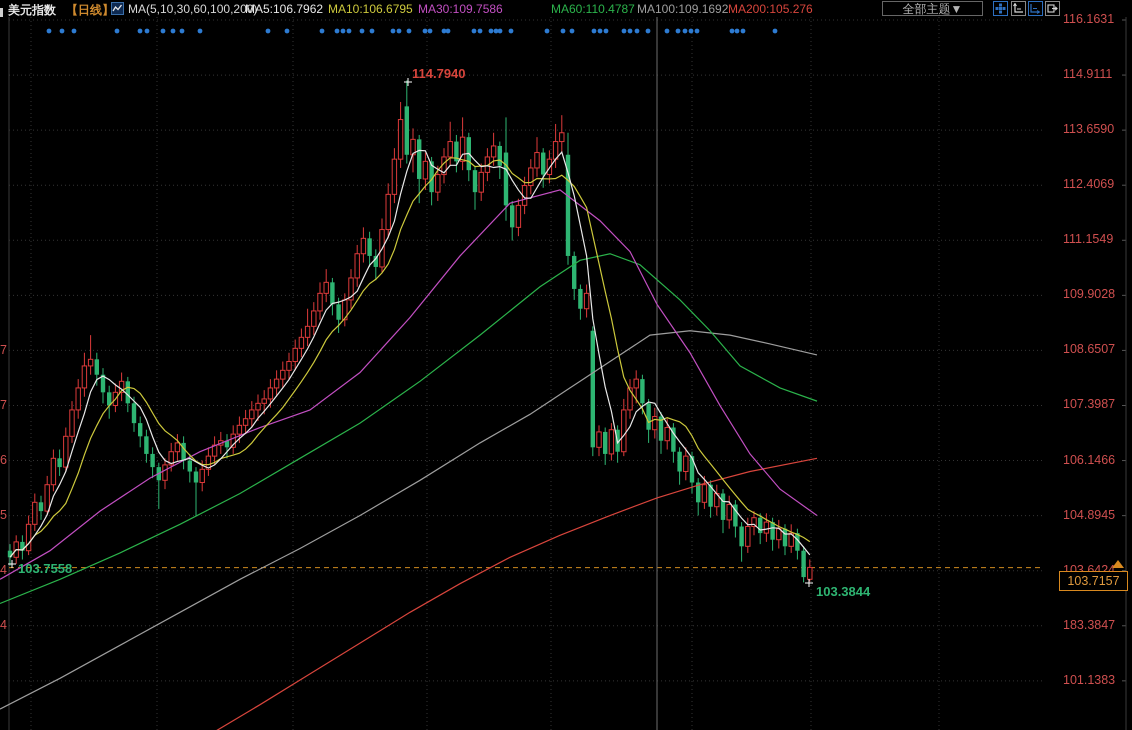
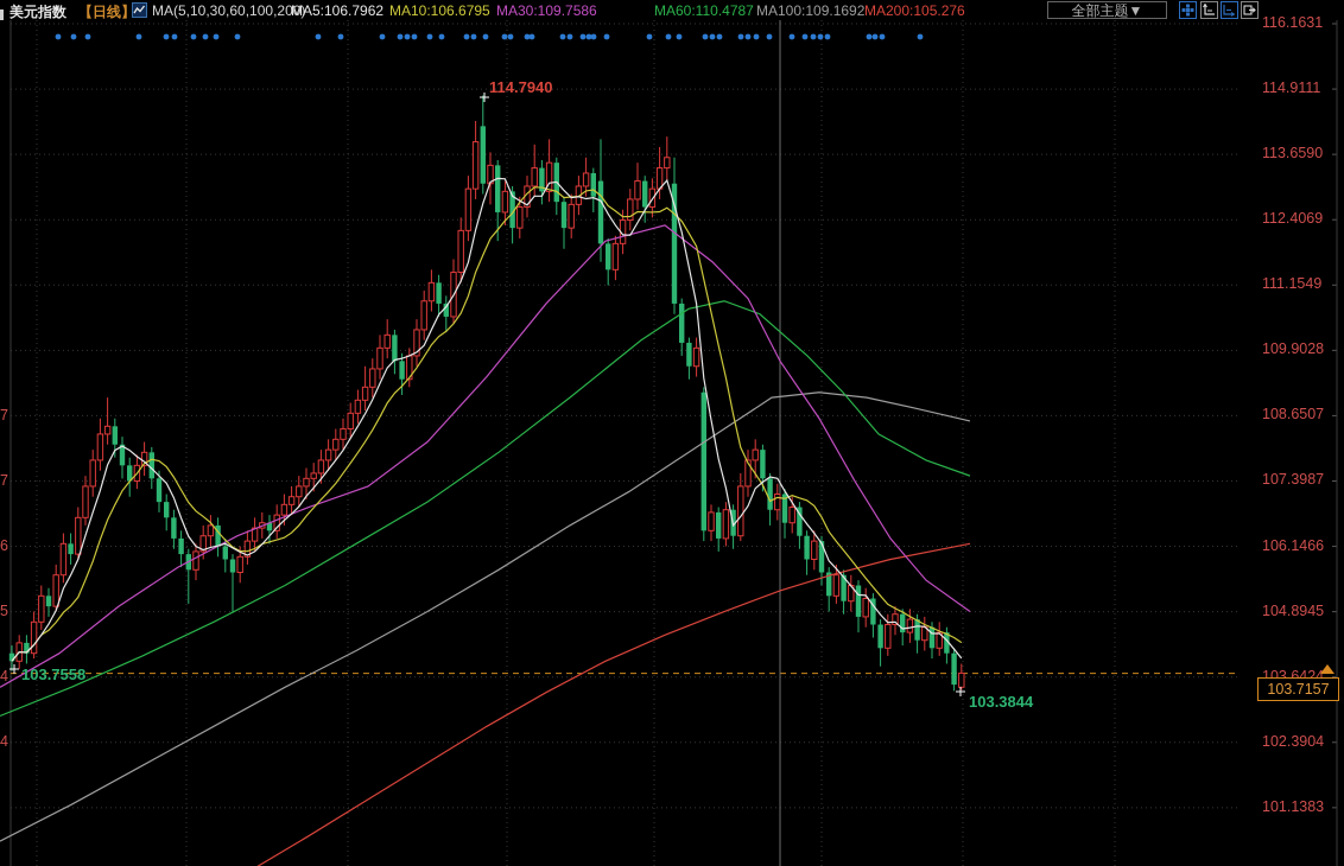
  美元指数
  【日线】
  MA(5,10,30,60,100,200)
  MA5:106.7962
  MA10:106.6795
  MA30:109.7586
  MA60:110.4787
  MA100:109.1692
  MA200:105.276
  全部主题▼
  116.1631
  114.9111
  113.6590
  112.4069
  111.1549
  109.9028
  108.6507
  107.3987
  106.1466
  104.8945
  103.6424
- 183.3847
+ 102.3904
  101.1383
  7
  7
  6
  5
  4
  4
  114.7940
  103.7558
  103.3844
  103.7157
